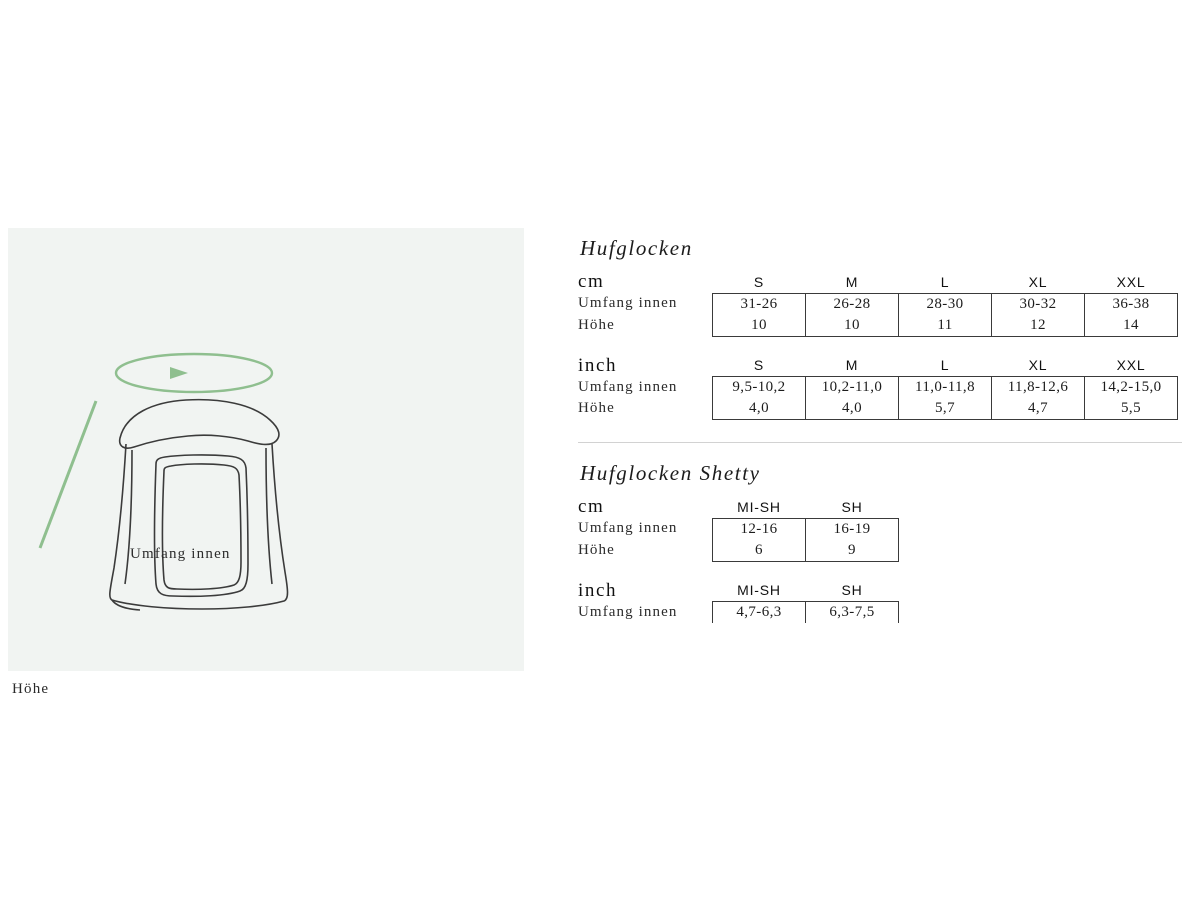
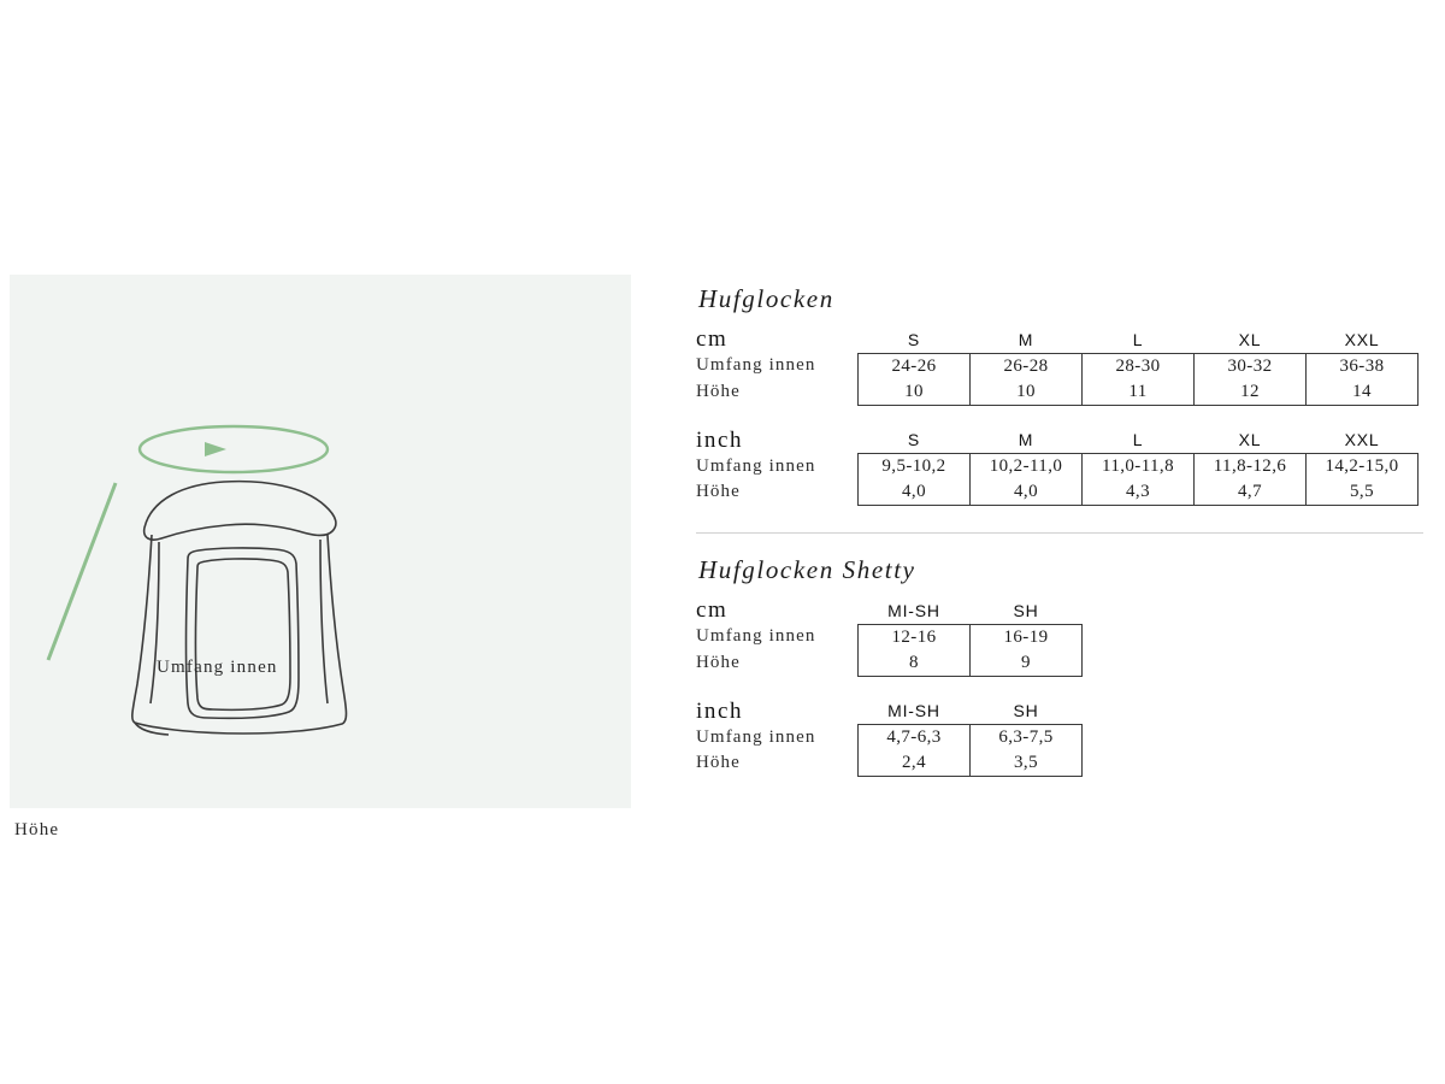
  Umfang innen
  Höhe
  Hufglocken
  cm	S	M	L	XL	XXL
- Umfang innen	31-26	26-28	28-30	30-32	36-38
+ Umfang innen	24-26	26-28	28-30	30-32	36-38
  Höhe	10	10	11	12	14
  inch	S	M	L	XL	XXL
  Umfang innen	9,5-10,2	10,2-11,0	11,0-11,8	11,8-12,6	14,2-15,0
- Höhe	4,0	4,0	5,7	4,7	5,5
+ Höhe	4,0	4,0	4,3	4,7	5,5
  Hufglocken Shetty
  cm	MI-SH	SH
  Umfang innen	12-16	16-19
- Höhe	6	9
+ Höhe	8	9
  inch	MI-SH	SH
  Umfang innen	4,7-6,3	6,3-7,5
+ Höhe	2,4	3,5
